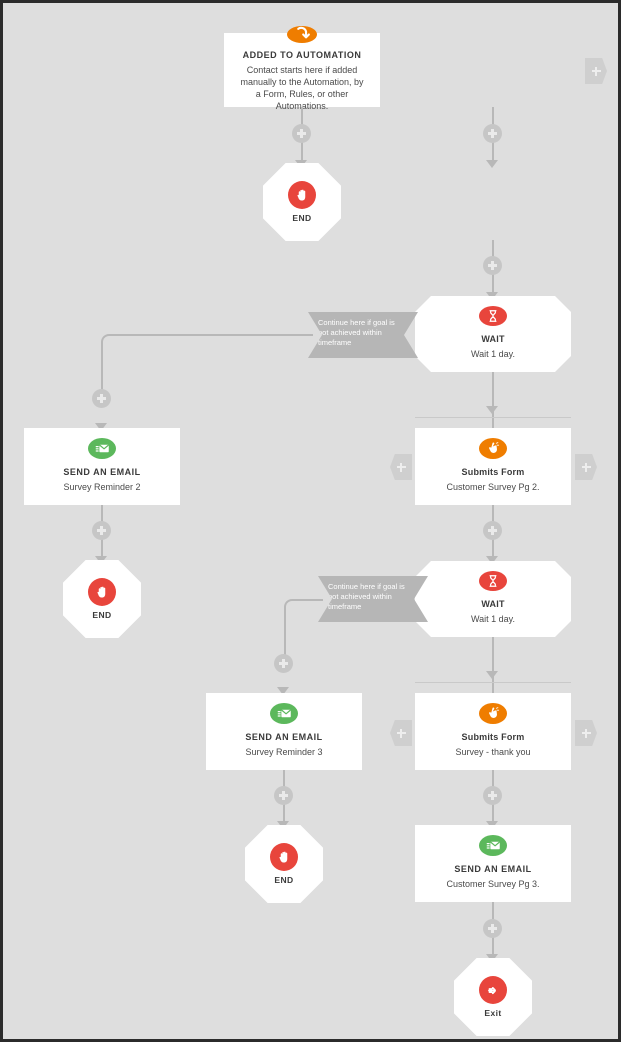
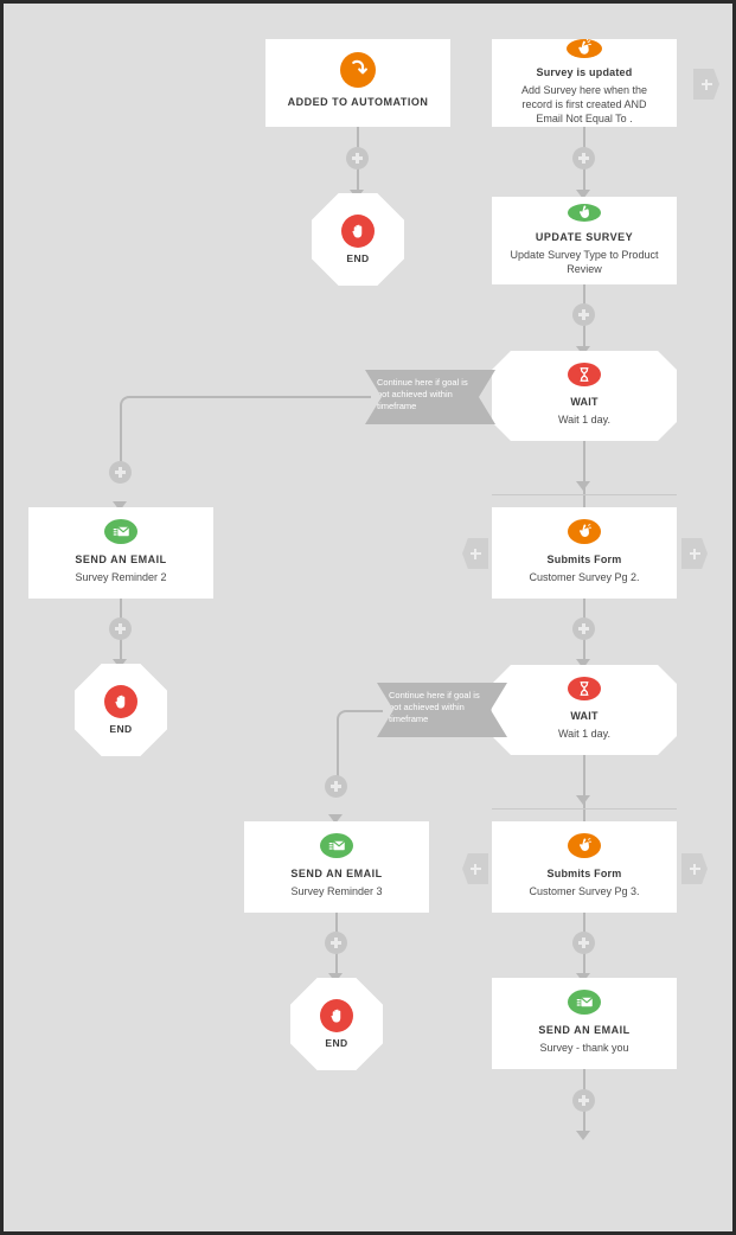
  ADDED TO AUTOMATION
- Contact starts here if added manually to the Automation, by a Form, Rules, or other Automations.
  END
+ Survey is updated
+ Add Survey here when the record is first created AND Email Not Equal To .
+ UPDATE SURVEY
+ Update Survey Type to Product Review
  WAIT
  Wait 1 day.
  Continue here if goal is ot achieved within timeframe
  SEND AN EMAIL
  Survey Reminder 2
  END
  Submits Form
  Customer Survey Pg 2.
  WAIT
  Wait 1 day.
  Continue here if goal is ot achieved within timeframe
  SEND AN EMAIL
  Survey Reminder 3
  END
  Submits Form
- Survey - thank you
+ Customer Survey Pg 3.
  SEND AN EMAIL
- Customer Survey Pg 3.
+ Survey - thank you
- Exit
